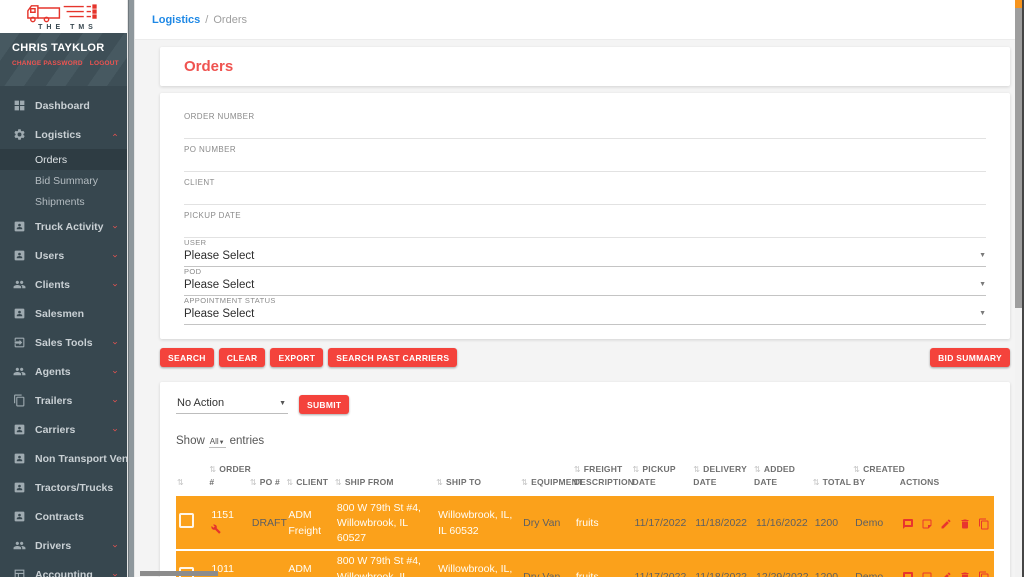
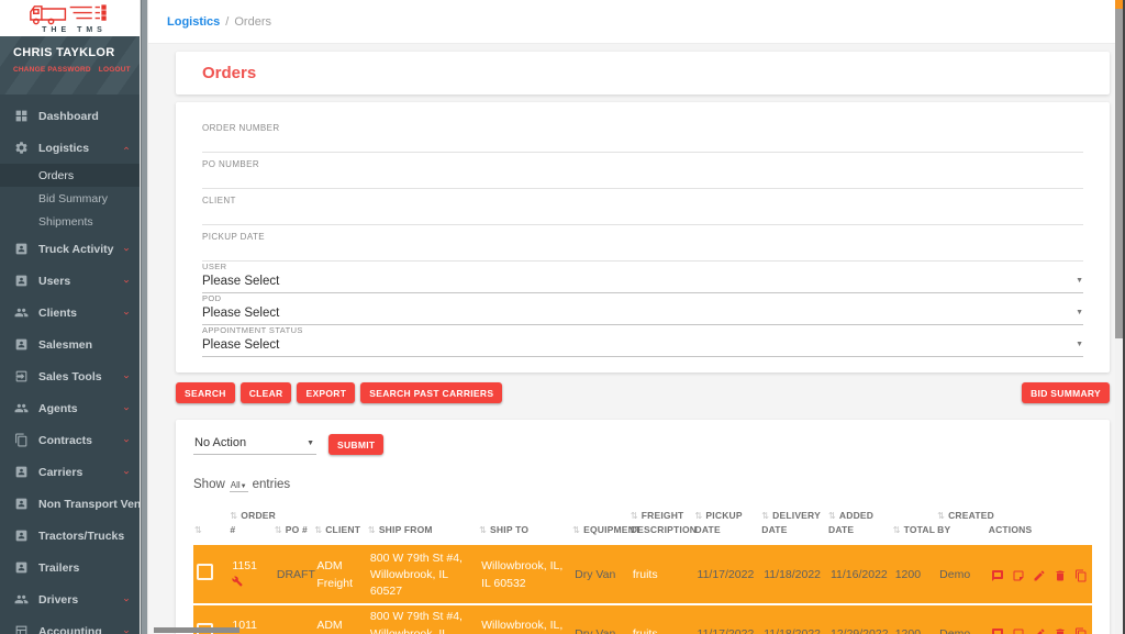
  CHRIS TAYKLOR
  Dashboard
  Logistics
  Orders
  Bid Summary
  Shipments
  Truck Activity
  Users
  Clients
  Salesmen
  Sales Tools
  Agents
- Trailers
+ Contracts
  Carriers
  Non Transport Ven
  Tractors/Trucks
- Contracts
+ Trailers
  Drivers
  Accounting
  Logistics
  /
  Orders
  Orders
  ORDER NUMBER
  PO NUMBER
  CLIENT
  PICKUP DATE
  USER
  Please Select
  POD
  Please Select
  APPOINTMENT STATUS
  Please Select
  SEARCH
  CLEAR
  EXPORT
  SEARCH PAST CARRIERS
  BID SUMMARY
  No Action
  SUBMIT
  Show
  All
  entries
  ⇅	⇅ ORDER #	⇅ PO #	⇅ CLIENT	⇅ SHIP FROM	⇅ SHIP TO	⇅ EQUIPMENT	⇅ FREIGHT DESCRIPTION	⇅ PICKUP DATE	⇅ DELIVERY DATE	⇅ ADDED DATE	⇅ TOTAL	⇅ CREATED BY	ACTIONS
  	1151	DRAFT	ADM Freight	800 W 79th St #4, Willowbrook, IL 60527	Willowbrook, IL, IL 60532	Dry Van	fruits	11/17/2022	11/18/2022	11/16/2022	1200	Demo
